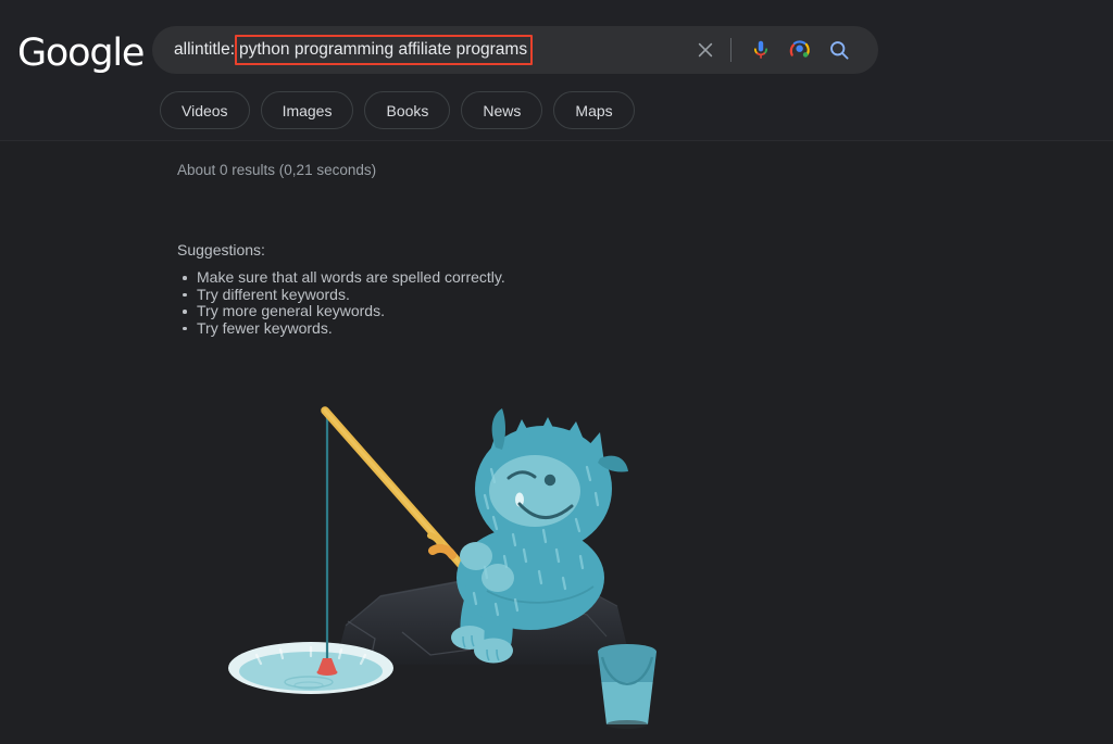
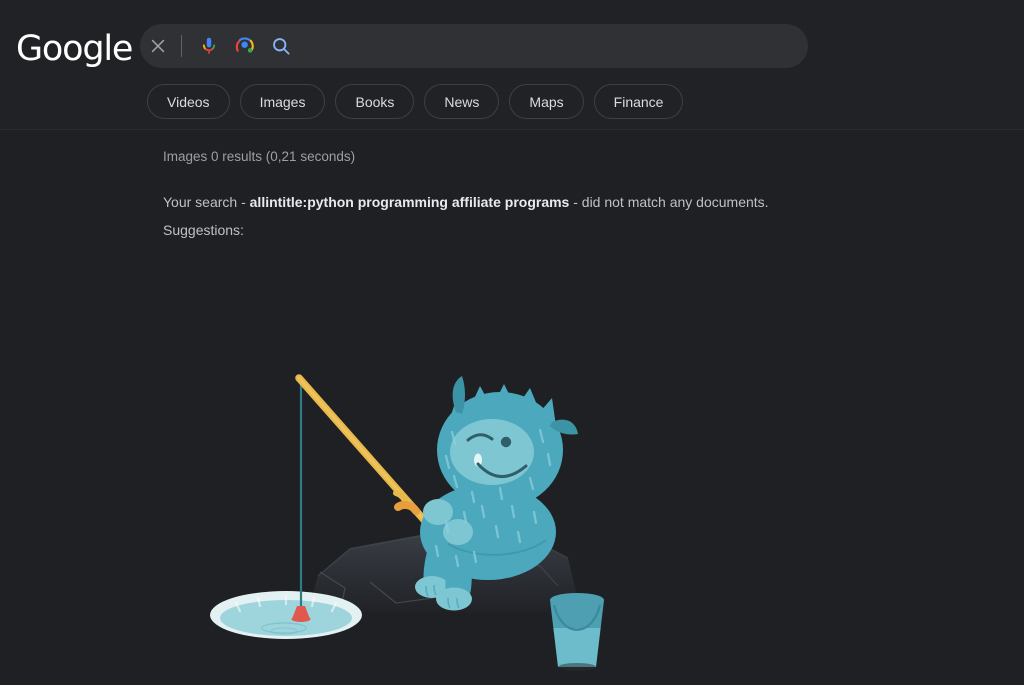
  Google
- allintitle:
- python programming affiliate programs
  Videos
  Images
  Books
  News
  Maps
+ Finance
- About 0 results (0,21 seconds)
+ Images 0 results (0,21 seconds)
+ Your search - allintitle:python programming affiliate programs - did not match any documents.
  Suggestions:
- Make sure that all words are spelled correctly.
- Try different keywords.
- Try more general keywords.
- Try fewer keywords.
